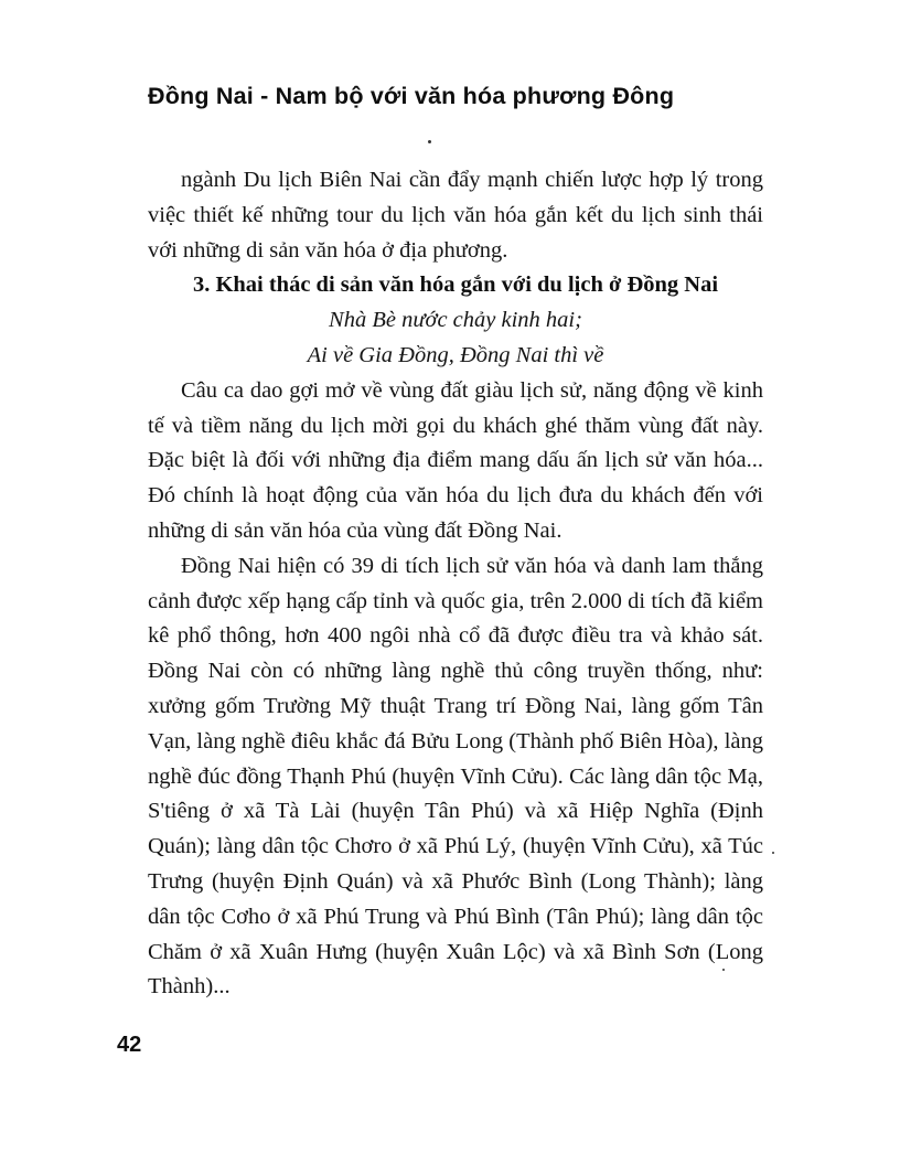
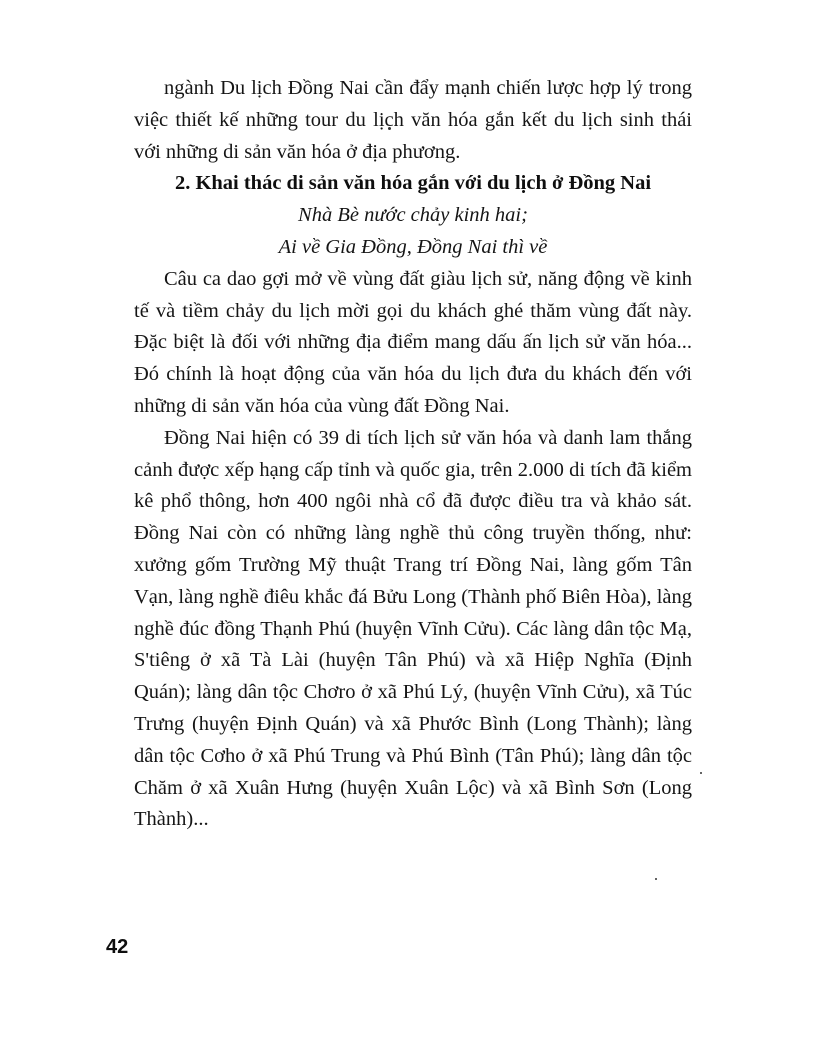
- Đồng Nai - Nam bộ với văn hóa phương Đông
- ngành Du lịch Biên Nai cần đẩy mạnh chiến lược hợp lý trong việc thiết kế những tour du lịch văn hóa gắn kết du lịch sinh thái với những di sản văn hóa ở địa phương.
+ ngành Du lịch Đồng Nai cần đẩy mạnh chiến lược hợp lý trong việc thiết kế những tour du lịch văn hóa gắn kết du lịch sinh thái với những di sản văn hóa ở địa phương.
- 3. Khai thác di sản văn hóa gắn với du lịch ở Đồng Nai
+ 2. Khai thác di sản văn hóa gắn với du lịch ở Đồng Nai
  Nhà Bè nước chảy kinh hai;
  Ai về Gia Đồng, Đồng Nai thì về
- Câu ca dao gợi mở về vùng đất giàu lịch sử, năng động về kinh tế và tiềm năng du lịch mời gọi du khách ghé thăm vùng đất này. Đặc biệt là đối với những địa điểm mang dấu ấn lịch sử văn hóa... Đó chính là hoạt động của văn hóa du lịch đưa du khách đến với những di sản văn hóa của vùng đất Đồng Nai.
+ Câu ca dao gợi mở về vùng đất giàu lịch sử, năng động về kinh tế và tiềm chảy du lịch mời gọi du khách ghé thăm vùng đất này. Đặc biệt là đối với những địa điểm mang dấu ấn lịch sử văn hóa... Đó chính là hoạt động của văn hóa du lịch đưa du khách đến với những di sản văn hóa của vùng đất Đồng Nai.
  Đồng Nai hiện có 39 di tích lịch sử văn hóa và danh lam thắng cảnh được xếp hạng cấp tỉnh và quốc gia, trên 2.000 di tích đã kiểm kê phổ thông, hơn 400 ngôi nhà cổ đã được điều tra và khảo sát. Đồng Nai còn có những làng nghề thủ công truyền thống, như: xưởng gốm Trường Mỹ thuật Trang trí Đồng Nai, làng gốm Tân Vạn, làng nghề điêu khắc đá Bửu Long (Thành phố Biên Hòa), làng nghề đúc đồng Thạnh Phú (huyện Vĩnh Cửu). Các làng dân tộc Mạ, S'tiêng ở xã Tà Lài (huyện Tân Phú) và xã Hiệp Nghĩa (Định Quán); làng dân tộc Chơro ở xã Phú Lý, (huyện Vĩnh Cửu), xã Túc Trưng (huyện Định Quán) và xã Phước Bình (Long Thành); làng dân tộc Cơho ở xã Phú Trung và Phú Bình (Tân Phú); làng dân tộc Chăm ở xã Xuân Hưng (huyện Xuân Lộc) và xã Bình Sơn (Long Thành)...
  42
